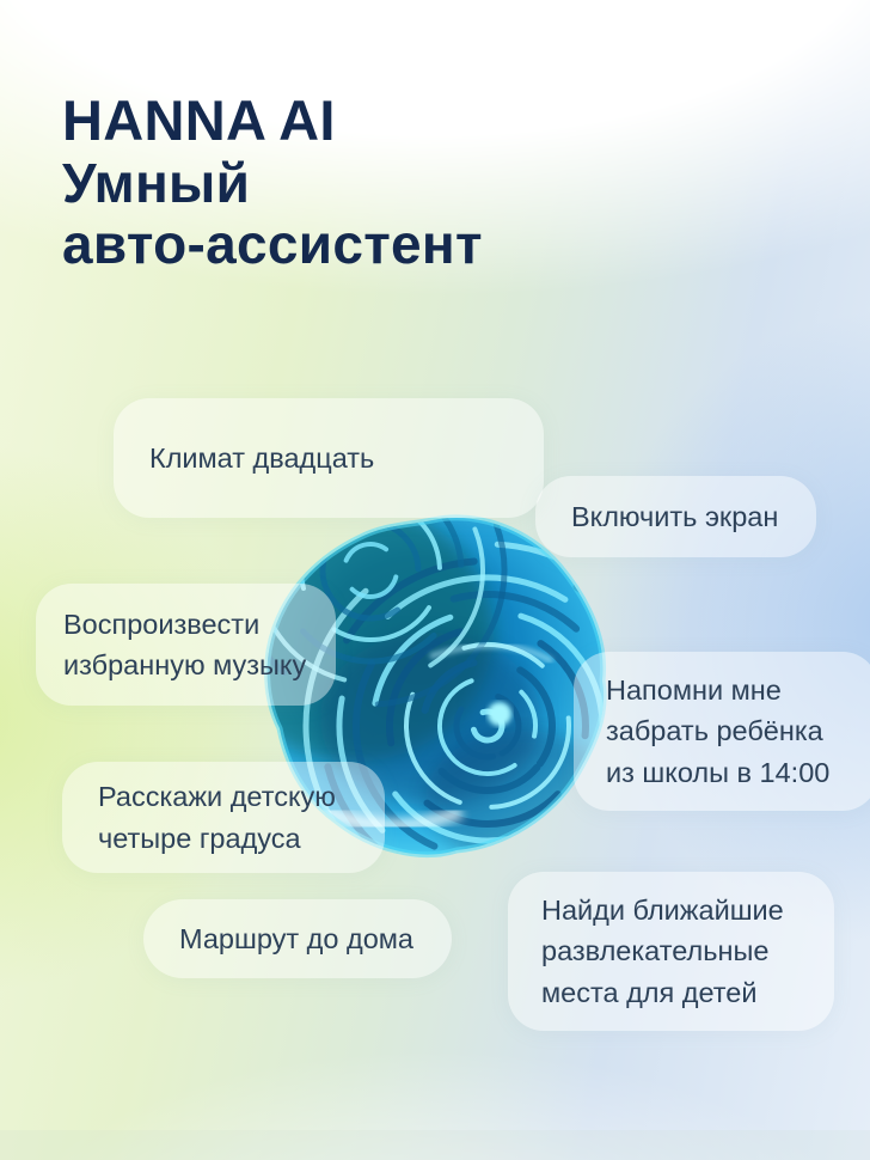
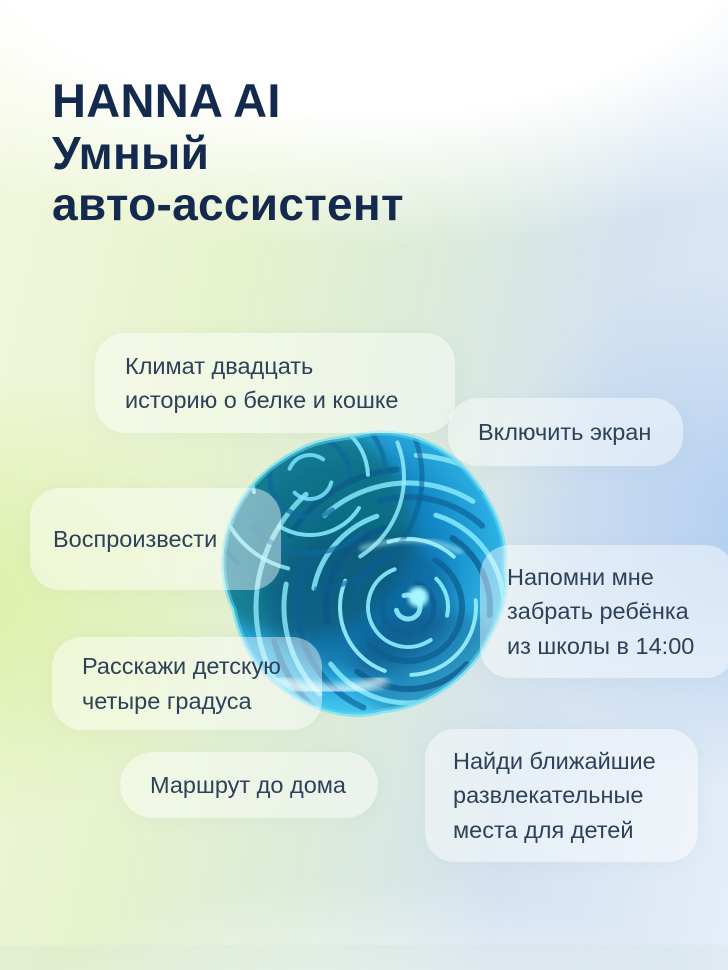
  HANNA AI
  Умный
  авто-ассистент
  Климат двадцать
+ историю о белке и кошке
  Включить экран
  Воспроизвести
- избранную музыку
  Напомни мне
  забрать ребёнка
  из школы в 14:00
  Расскажи детскую
  четыре градуса
  Маршрут до дома
  Найди ближайшие
  развлекательные
  места для детей
